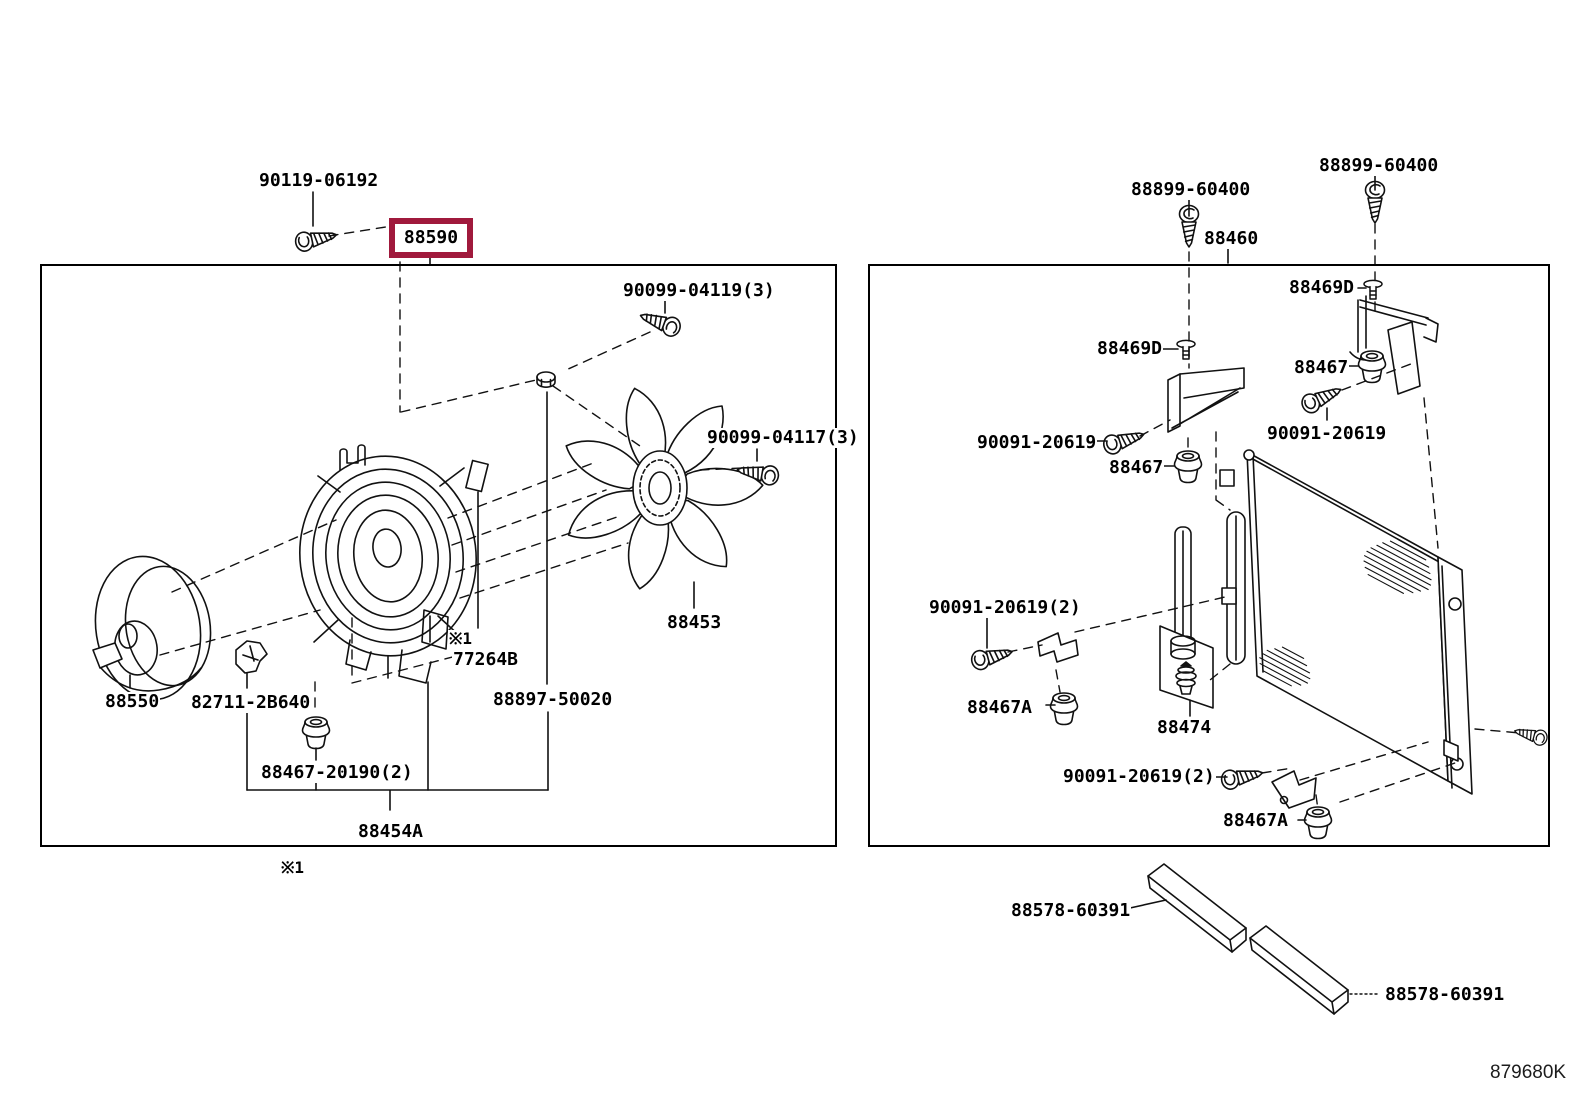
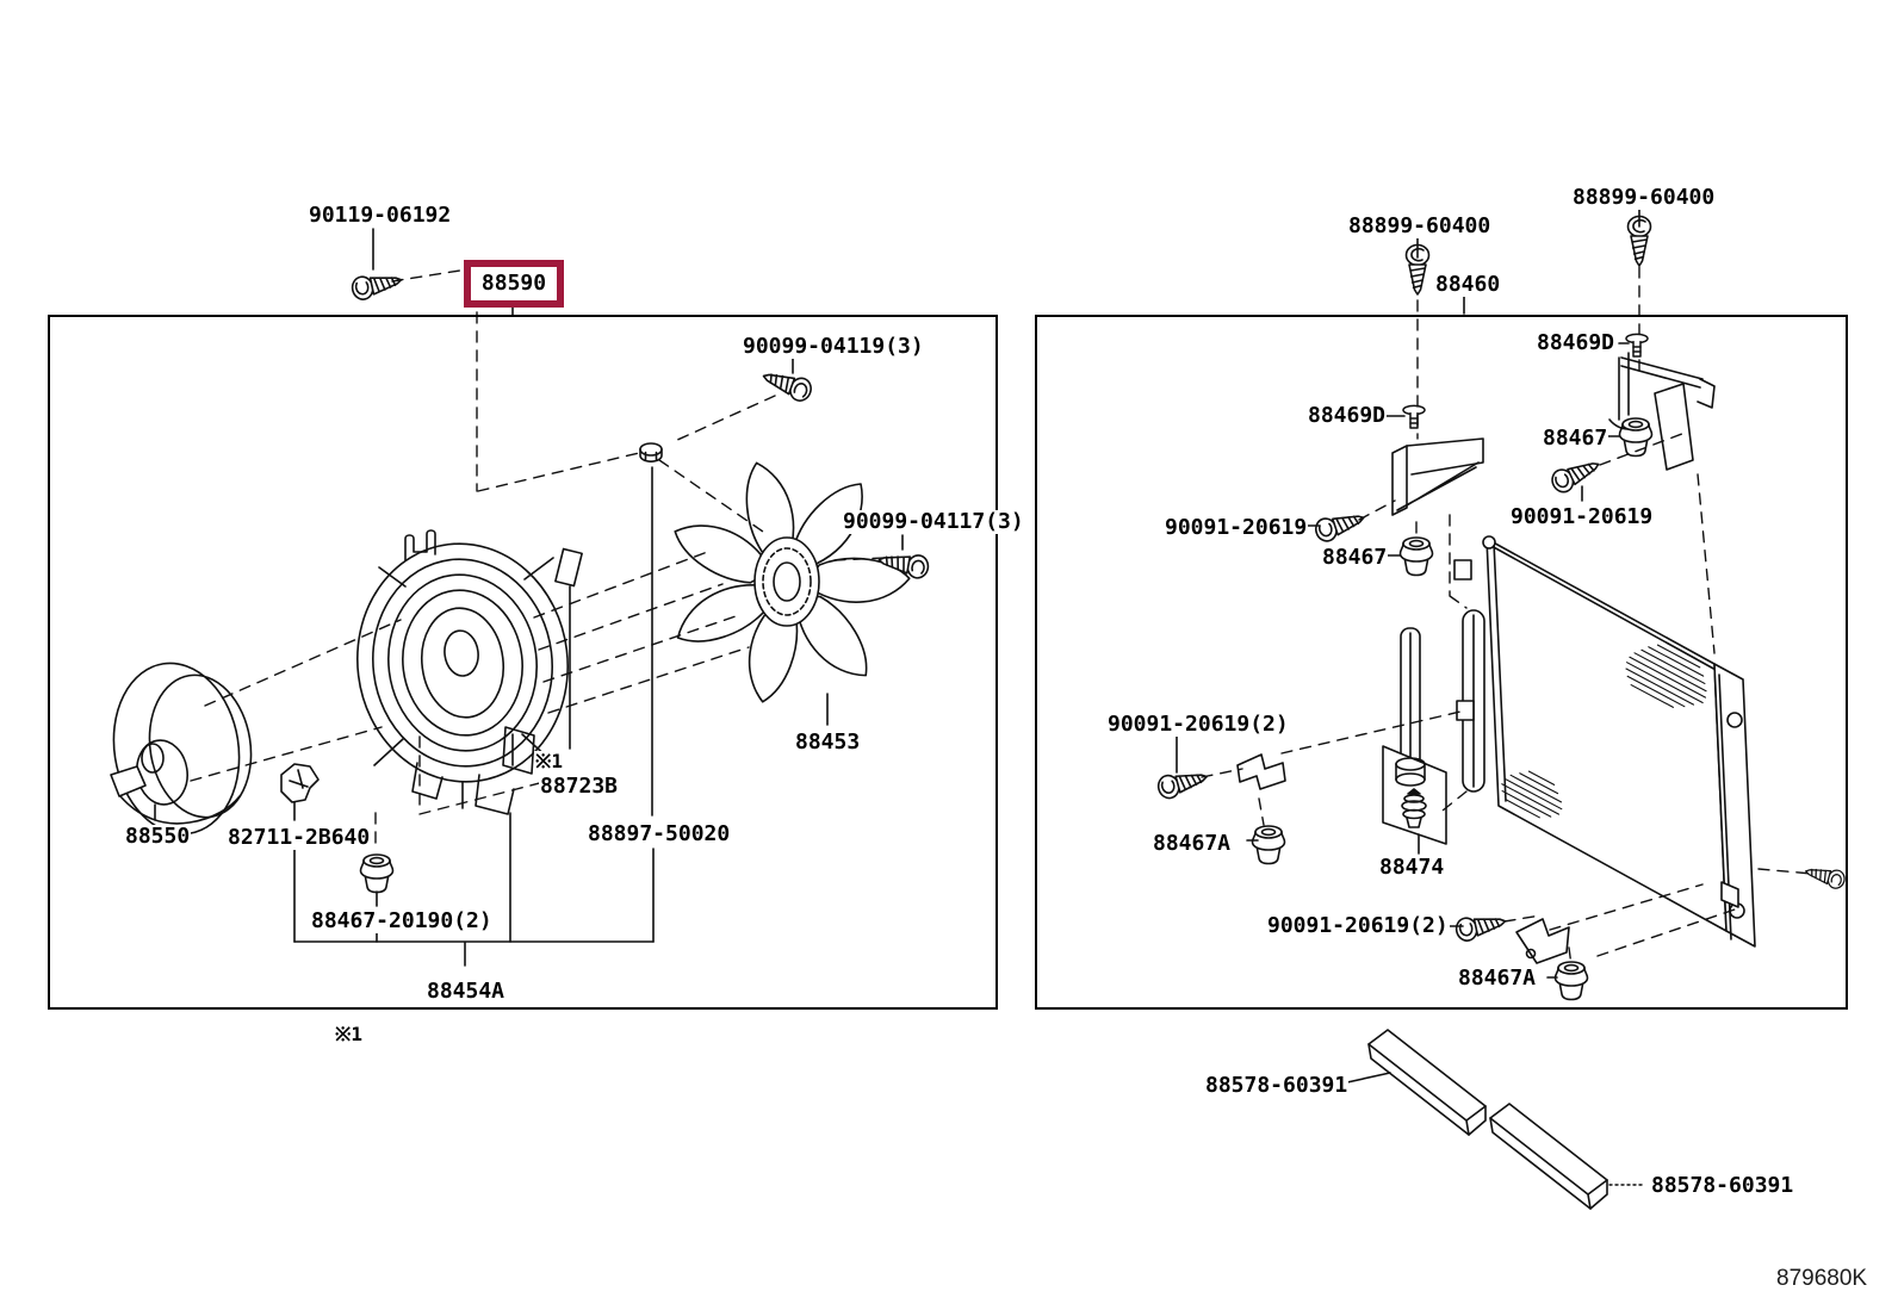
  88590
  90119-06192
  90099-04119(3)
  90099-04117(3)
  88453
  ※1
- 77264B
+ 88723B
  88897-50020
  88550
  82711-2B640
  88467-20190(2)
  88454A
  ※1
  88899-60400
  88899-60400
  88460
  88469D
  88467
  90091-20619
  88469D
  90091-20619
  88467
  90091-20619(2)
  88467A
  88474
  90091-20619(2)
  88467A
  88578-60391
  88578-60391
  879680K
